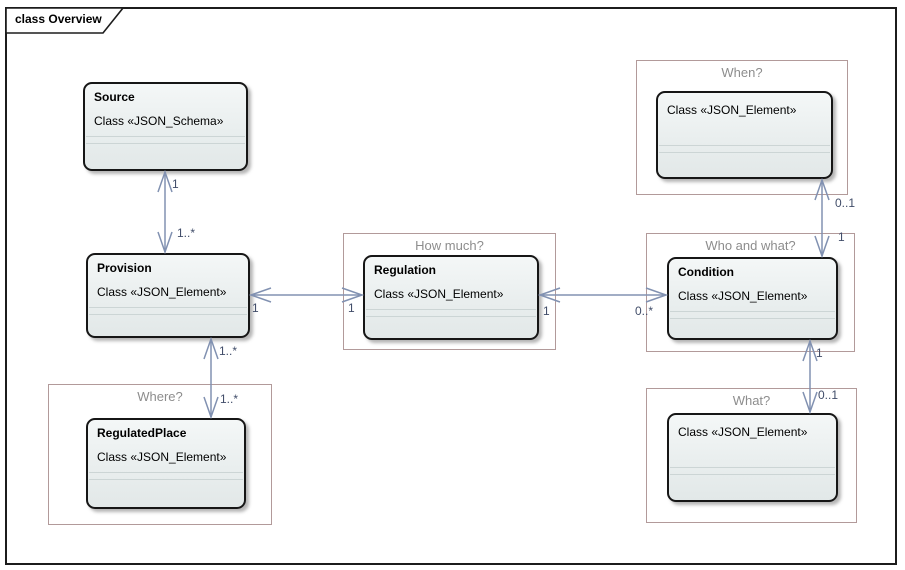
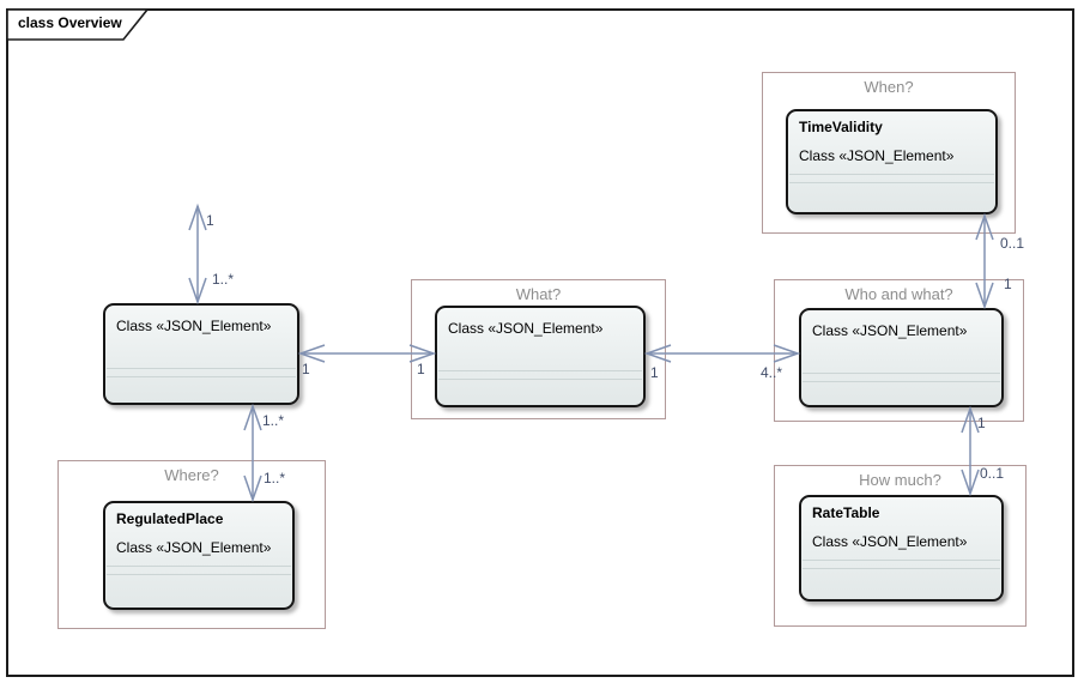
  class Overview
  When?
- How much?
+ What?
  Who and what?
- What?
+ How much?
  Where?
- Source
- Class «JSON_Schema»
- Provision
  Class «JSON_Element»
- Regulation
  Class «JSON_Element»
+ TimeValidity
  Class «JSON_Element»
- Condition
  Class «JSON_Element»
+ RateTable
  Class «JSON_Element»
  RegulatedPlace
  Class «JSON_Element»
  1
  1..*
  1
  1
  1
- 0..*
+ 4..*
  0..1
  1
  1
  0..1
  1..*
  1..*
